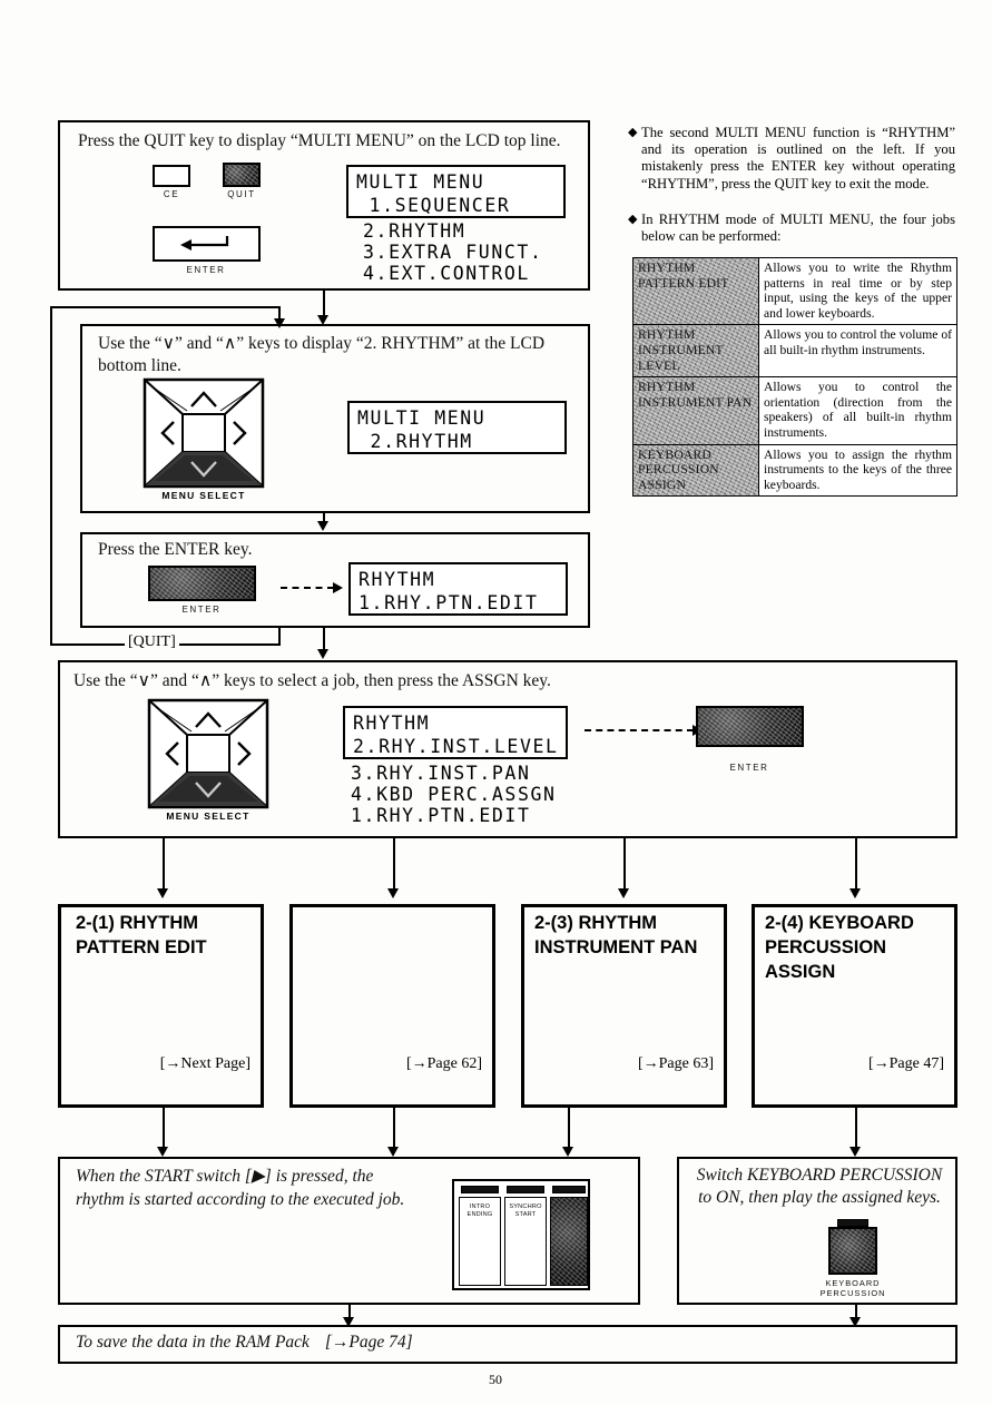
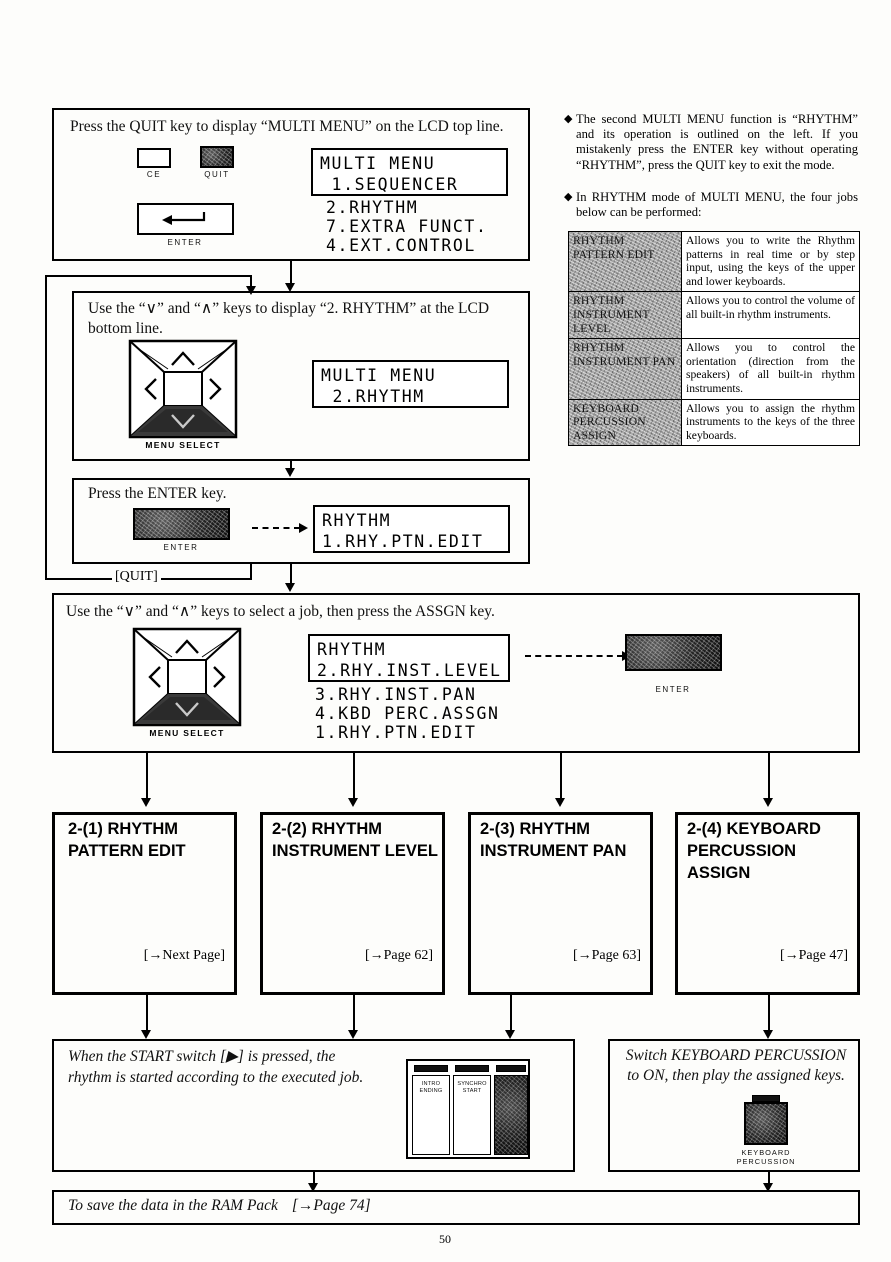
  Press the QUIT key to display “MULTI MENU” on the LCD top line.
  CE
  QUIT
  ENTER
  MULTI MENU
  1.SEQUENCER
  2.RHYTHM
- 3.EXTRA FUNCT.
+ 7.EXTRA FUNCT.
  4.EXT.CONTROL
  [QUIT]
  Use the “∨” and “∧” keys to display “2. RHYTHM” at the LCD bottom line.
  MENU SELECT
  MULTI MENU
  2.RHYTHM
  Press the ENTER key.
  ENTER
  RHYTHM
  1.RHY.PTN.EDIT
  Use the “∨” and “∧” keys to select a job, then press the ASSGN key.
  MENU SELECT
  RHYTHM
  2.RHY.INST.LEVEL
  3.RHY.INST.PAN
  4.KBD PERC.ASSGN
  1.RHY.PTN.EDIT
  ENTER
  ◆
  The second MULTI MENU function is “RHYTHM” and its operation is outlined on the left. If you mistakenly press the ENTER key without operating “RHYTHM”, press the QUIT key to exit the mode.
  ◆
  In RHYTHM mode of MULTI MENU, the four jobs below can be performed:
  RHYTHM PATTERN EDIT	Allows you to write the Rhythm patterns in real time or by step input, using the keys of the upper and lower keyboards.
  RHYTHM INSTRUMENT LEVEL	Allows you to control the volume of all built-in rhythm instruments.
  RHYTHM INSTRUMENT PAN	Allows you to control the orientation (direction from the speakers) of all built-in rhythm instruments.
  KEYBOARD PERCUSSION ASSIGN	Allows you to assign the rhythm instruments to the keys of the three keyboards.
  2-(1) RHYTHM PATTERN EDIT
  [→Next Page]
+ 2-(2) RHYTHM INSTRUMENT LEVEL
  [→Page 62]
  2-(3) RHYTHM INSTRUMENT PAN
  [→Page 63]
  2-(4) KEYBOARD PERCUSSION ASSIGN
  [→Page 47]
  When the START switch [▶] is pressed, the rhythm is started according to the executed job.
  Switch KEYBOARD PERCUSSION to ON, then play the assigned keys.
  KEYBOARD PERCUSSION
  To save the data in the RAM Pack [→Page 74]
  50
